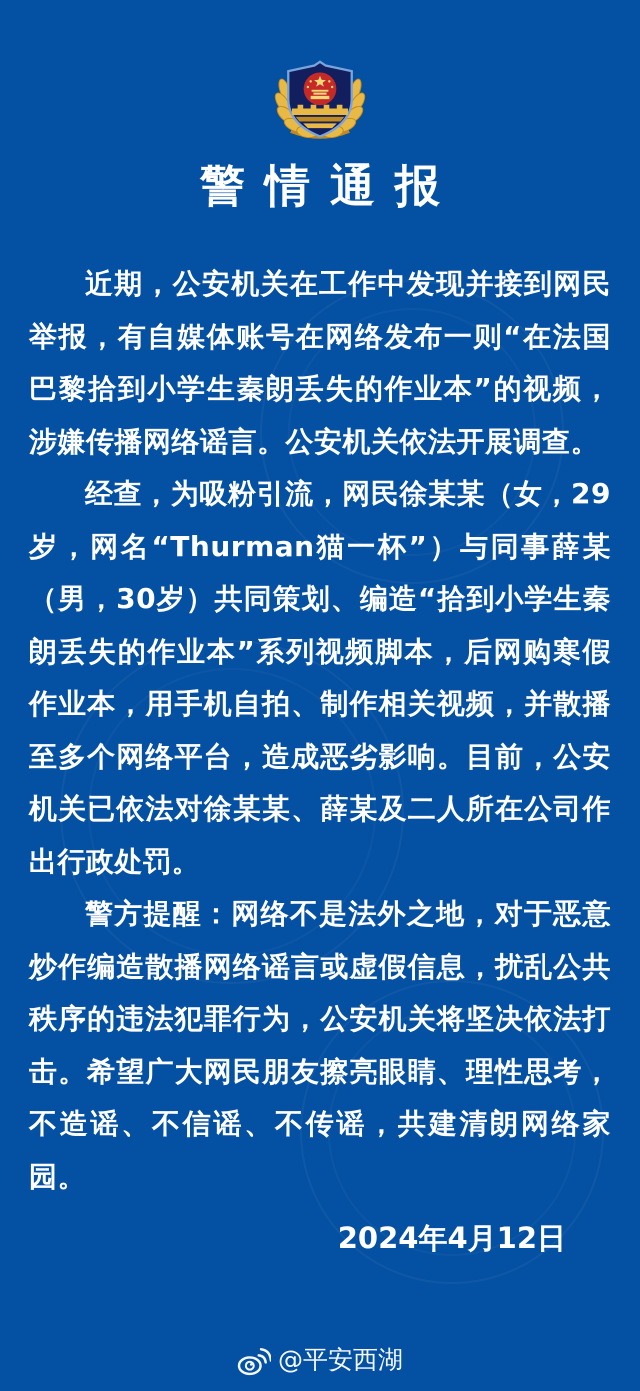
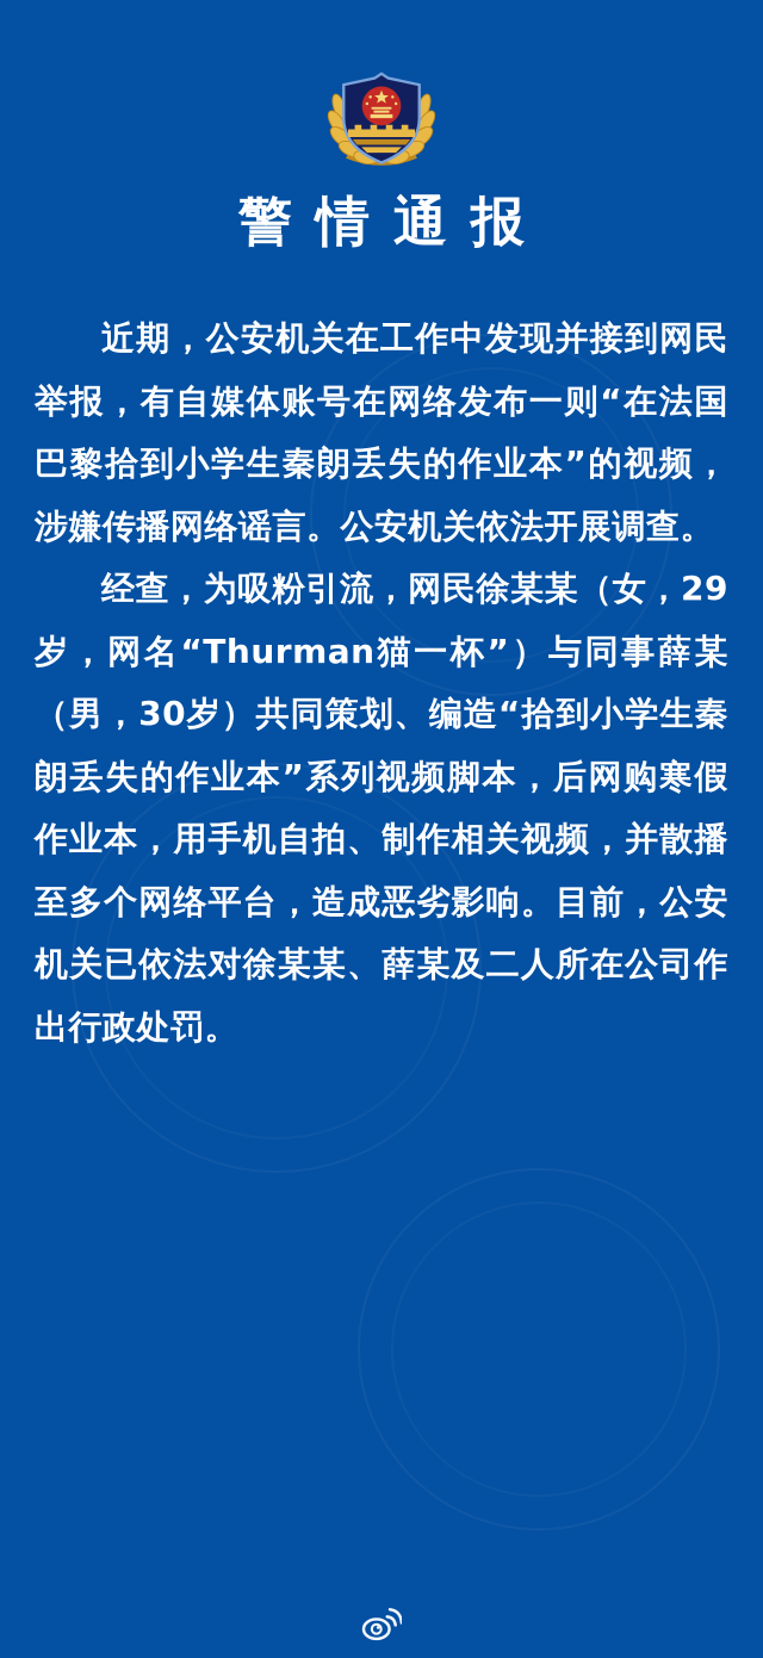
  警情通报
  近期，公安机关在工作中发现并接到网民举报，有自媒体账号在网络发布一则“在法国巴黎拾到小学生秦朗丢失的作业本”的视频，涉嫌传播网络谣言。公安机关依法开展调查。
  经查，为吸粉引流，网民徐某某（女，29岁，网名“Thurman猫一杯”）与同事薛某（男，30岁）共同策划、编造“拾到小学生秦朗丢失的作业本”系列视频脚本，后网购寒假作业本，用手机自拍、制作相关视频，并散播至多个网络平台，造成恶劣影响。目前，公安机关已依法对徐某某、薛某及二人所在公司作出行政处罚。
- 警方提醒：网络不是法外之地，对于恶意炒作编造散播网络谣言或虚假信息，扰乱公共秩序的违法犯罪行为，公安机关将坚决依法打击。希望广大网民朋友擦亮眼睛、理性思考，不造谣、不信谣、不传谣，共建清朗网络家园。
- 2024年4月12日
- @平安西湖
